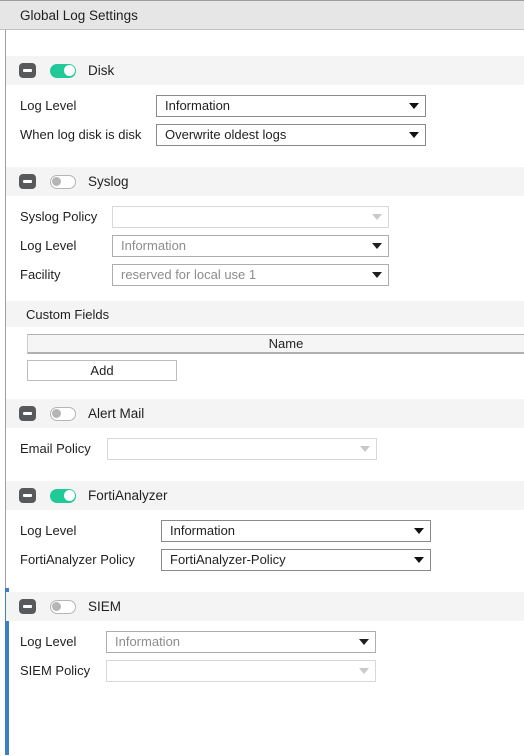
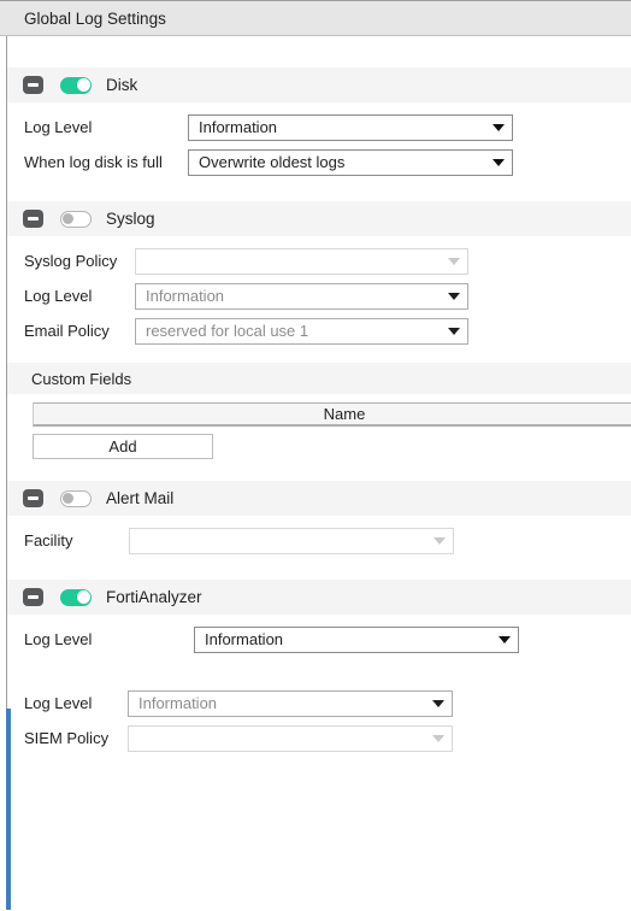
  Global Log Settings
  Disk
  Log Level
  Information
- When log disk is disk
+ When log disk is full
  Overwrite oldest logs
  Syslog
  Syslog Policy
  Log Level
  Information
- Facility
+ Email Policy
  reserved for local use 1
  Custom Fields
  Name
  Add
  Alert Mail
- Email Policy
+ Facility
  FortiAnalyzer
  Log Level
  Information
- FortiAnalyzer Policy
- FortiAnalyzer-Policy
- SIEM
  Log Level
  Information
  SIEM Policy
